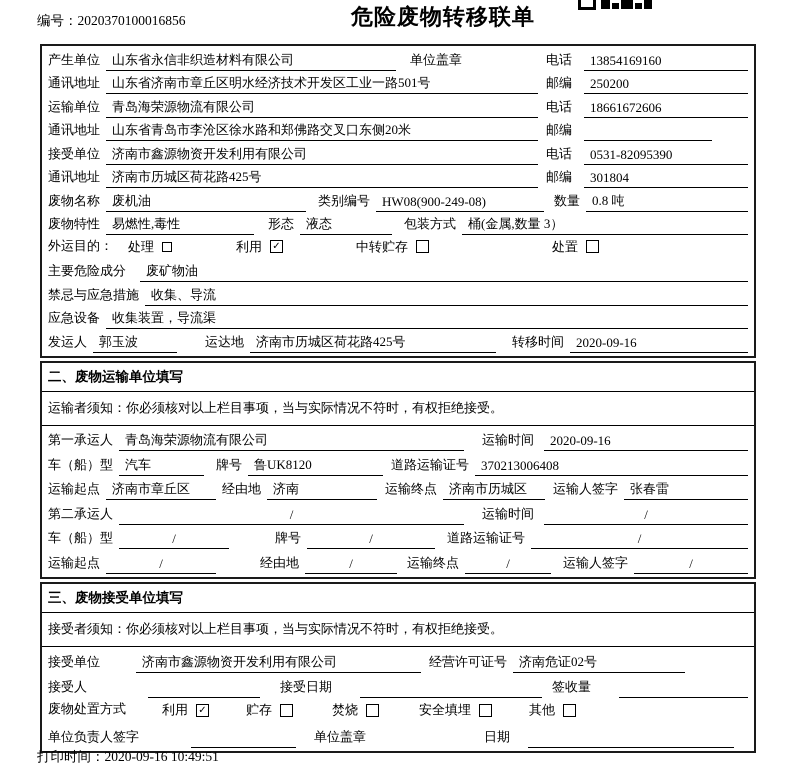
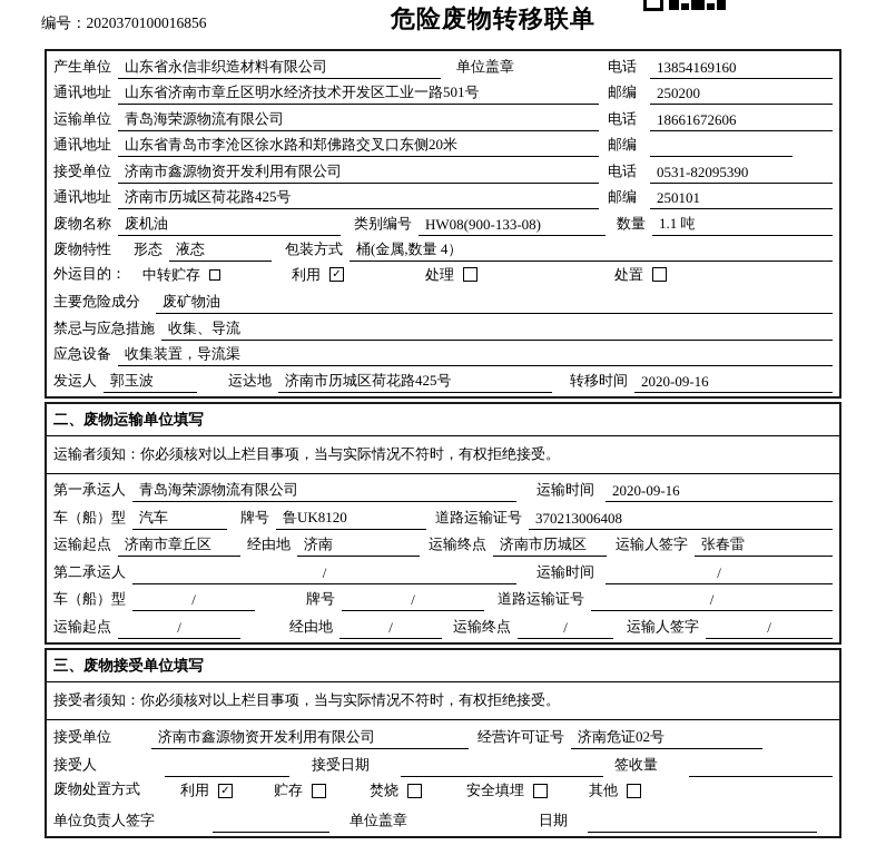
  编号：2020370100016856
  危险废物转移联单
  产生单位
  山东省永信非织造材料有限公司
  单位盖章
  电话
  13854169160
  通讯地址
  山东省济南市章丘区明水经济技术开发区工业一路501号
  邮编
  250200
  运输单位
  青岛海荣源物流有限公司
  电话
  18661672606
  通讯地址
  山东省青岛市李沧区徐水路和郑佛路交叉口东侧20米
  邮编
  接受单位
  济南市鑫源物资开发利用有限公司
  电话
  0531-82095390
  通讯地址
  济南市历城区荷花路425号
  邮编
- 301804
+ 250101
  废物名称
  废机油
  类别编号
- HW08(900-249-08)
+ HW08(900-133-08)
  数量
- 0.8 吨
+ 1.1 吨
  废物特性
- 易燃性,毒性
  形态
  液态
  包装方式
- 桶(金属,数量 3）
+ 桶(金属,数量 4）
  外运目的：
- 处理
+ 中转贮存
  利用
  ✓
- 中转贮存
+ 处理
  处置
  主要危险成分
  废矿物油
  禁忌与应急措施
  收集、导流
  应急设备
  收集装置，导流渠
  发运人
  郭玉波
  运达地
  济南市历城区荷花路425号
  转移时间
  2020-09-16
  二、废物运输单位填写
  运输者须知：你必须核对以上栏目事项，当与实际情况不符时，有权拒绝接受。
  第一承运人
  青岛海荣源物流有限公司
  运输时间
  2020-09-16
  车（船）型
  汽车
  牌号
  鲁UK8120
  道路运输证号
  370213006408
  运输起点
  济南市章丘区
  经由地
  济南
  运输终点
  济南市历城区
  运输人签字
  张春雷
  第二承运人
  /
  运输时间
  /
  车（船）型
  /
  牌号
  /
  道路运输证号
  /
  运输起点
  /
  经由地
  /
  运输终点
  /
  运输人签字
  /
  三、废物接受单位填写
  接受者须知：你必须核对以上栏目事项，当与实际情况不符时，有权拒绝接受。
  接受单位
  济南市鑫源物资开发利用有限公司
  经营许可证号
  济南危证02号
  接受人
  接受日期
  签收量
  废物处置方式
  利用
  ✓
  贮存
  焚烧
  安全填埋
  其他
  单位负责人签字
  单位盖章
  日期
- 打印时间：2020-09-16 10:49:51
